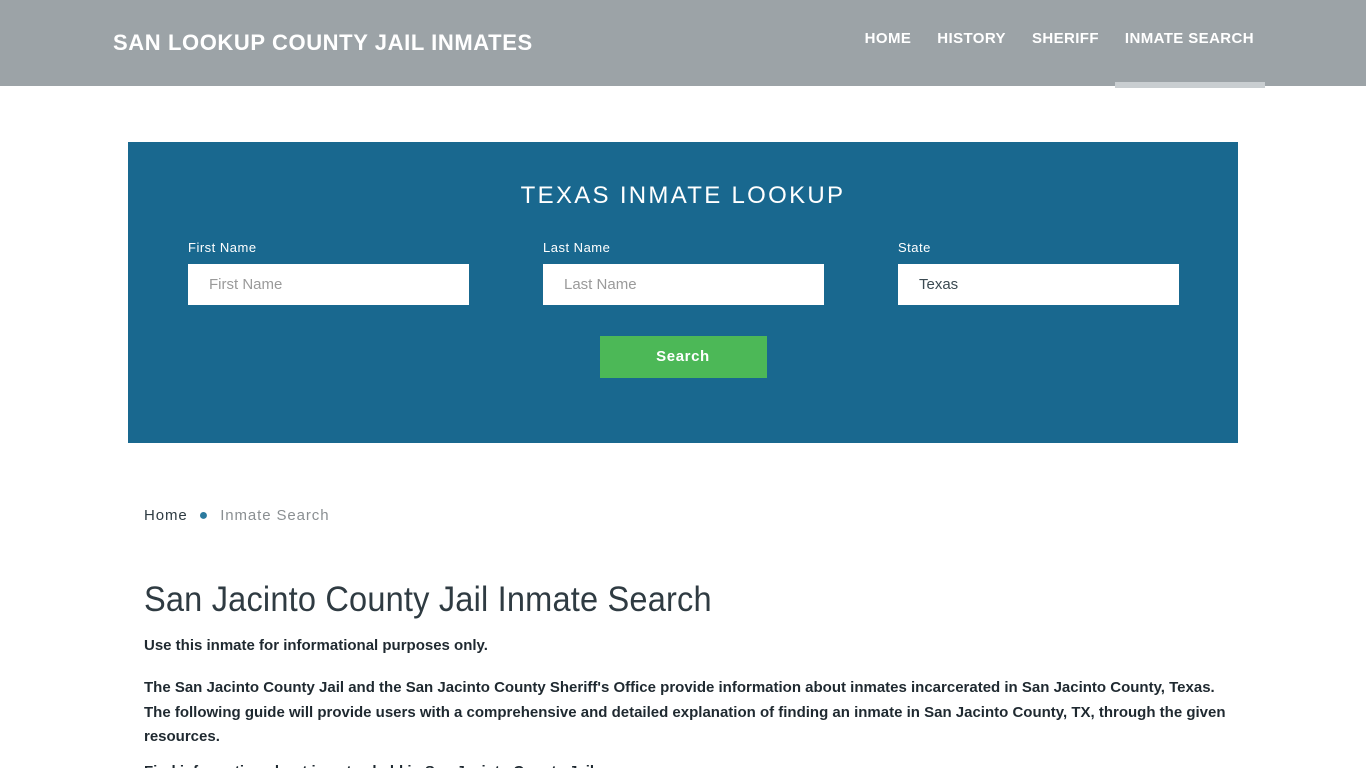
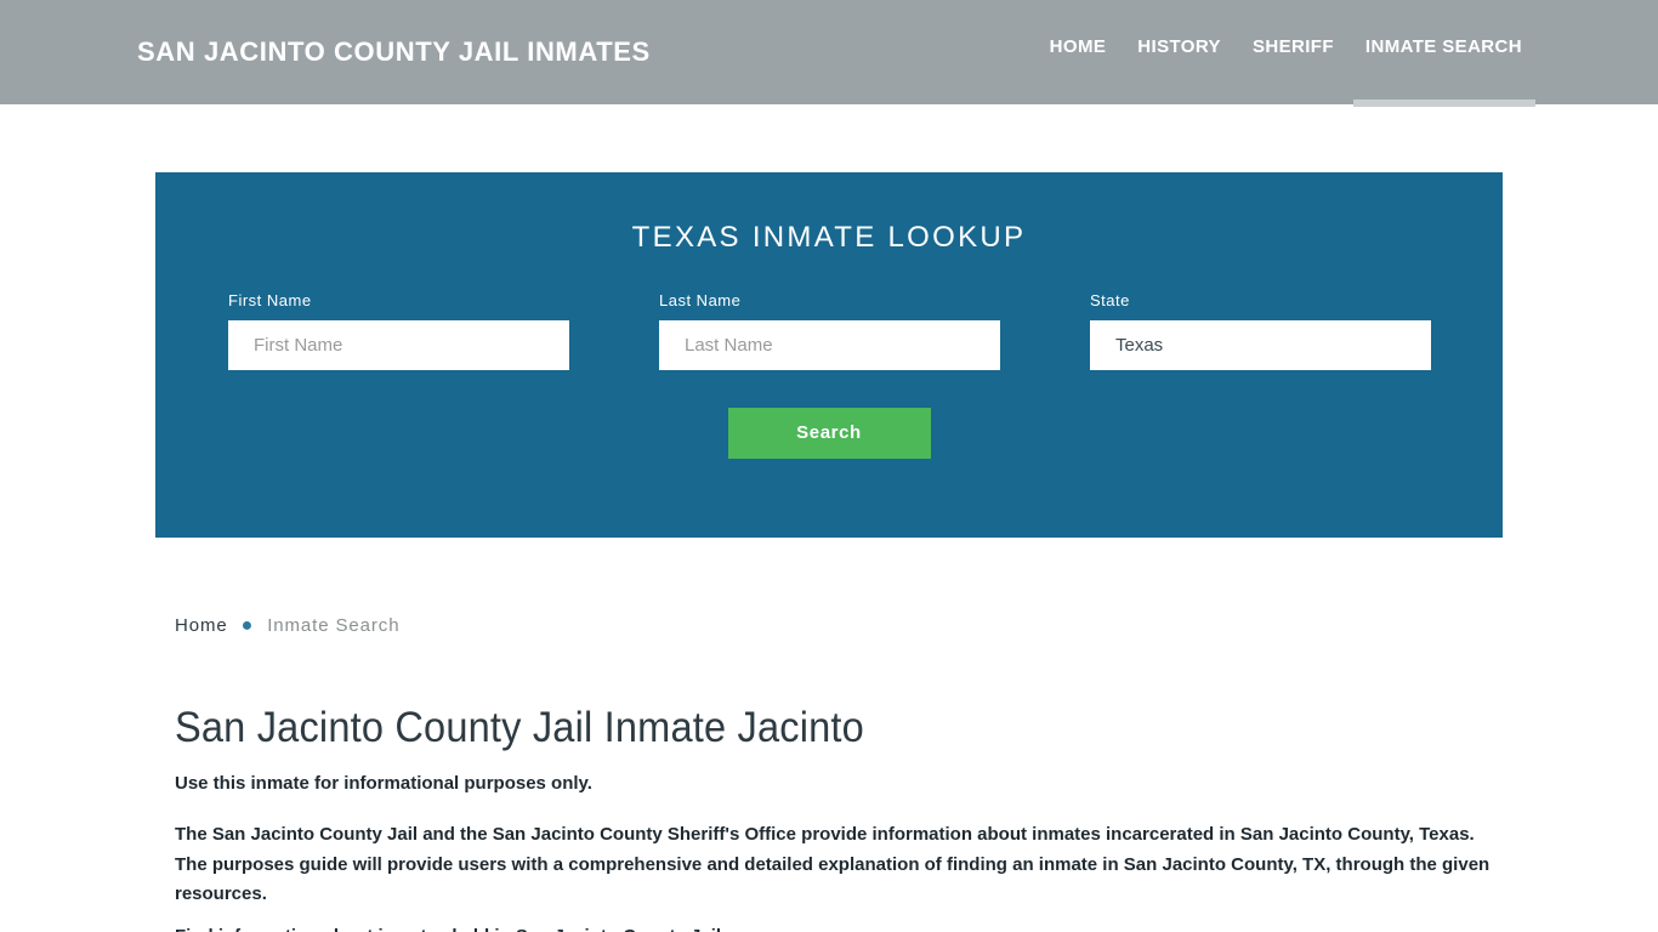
- SAN LOOKUP COUNTY JAIL INMATES
+ SAN JACINTO COUNTY JAIL INMATES
  HOME
  HISTORY
  SHERIFF
  INMATE SEARCH
  TEXAS INMATE LOOKUP
  First Name
  First Name
  Last Name
  Last Name
  State
  Texas
  Search
  Home
  ●
  Inmate Search
- San Jacinto County Jail Inmate Search
+ San Jacinto County Jail Inmate Jacinto
  Use this inmate for informational purposes only.
- The San Jacinto County Jail and the San Jacinto County Sheriff's Office provide information about inmates incarcerated in San Jacinto County, Texas. The following guide will provide users with a comprehensive and detailed explanation of finding an inmate in San Jacinto County, TX, through the given resources.
+ The San Jacinto County Jail and the San Jacinto County Sheriff's Office provide information about inmates incarcerated in San Jacinto County, Texas. The purposes guide will provide users with a comprehensive and detailed explanation of finding an inmate in San Jacinto County, TX, through the given resources.
